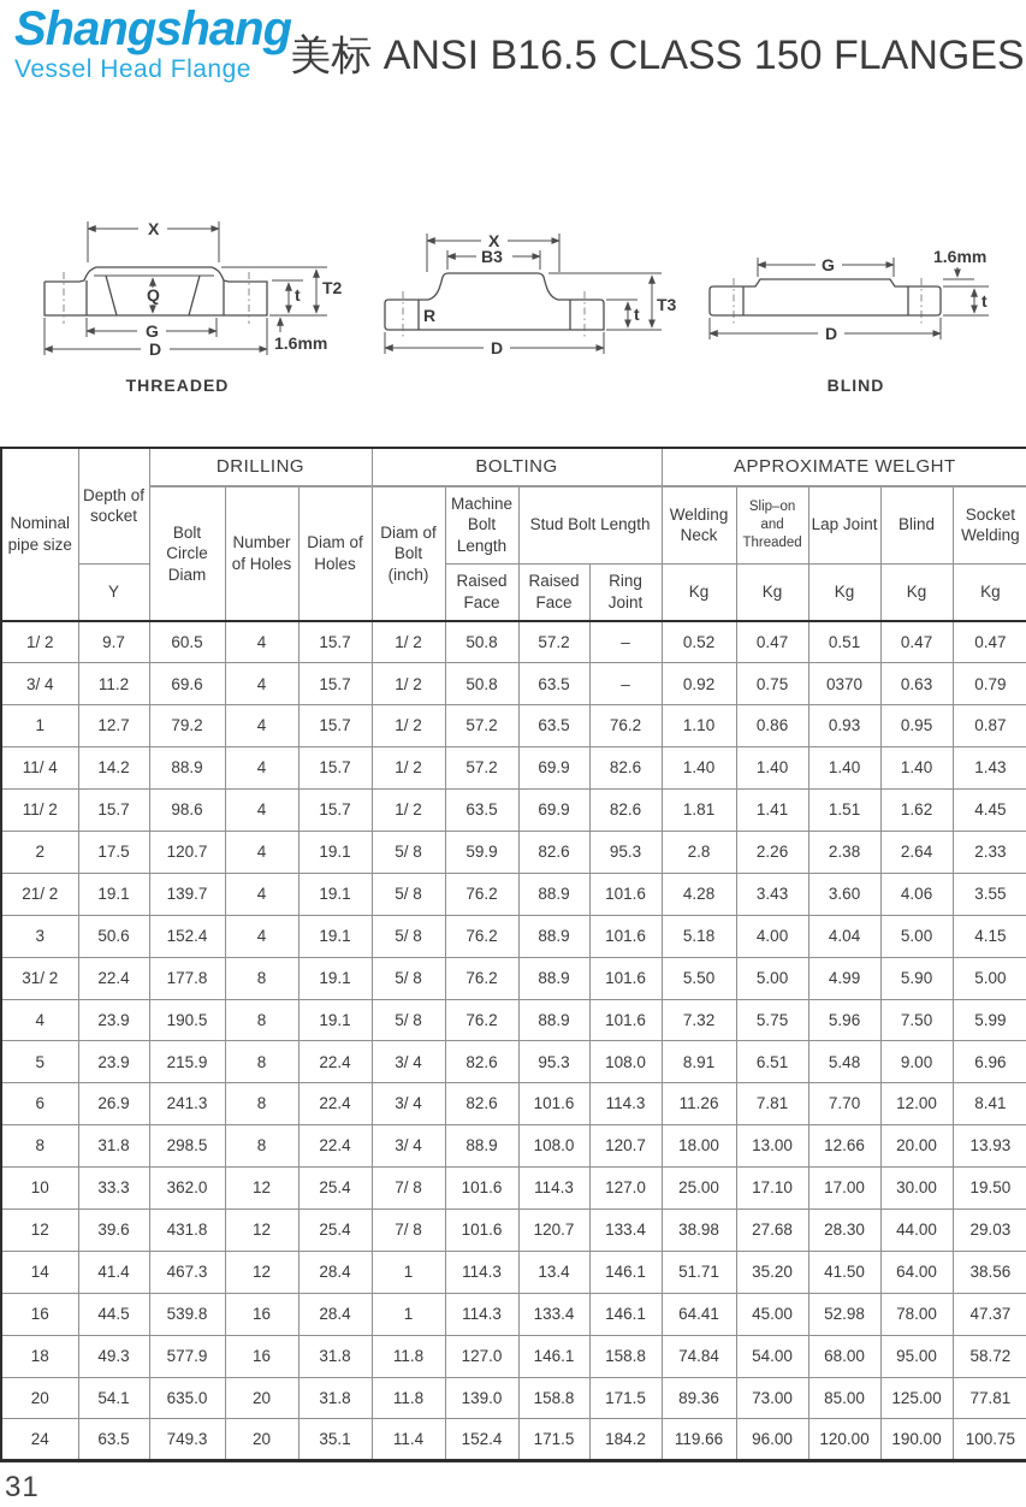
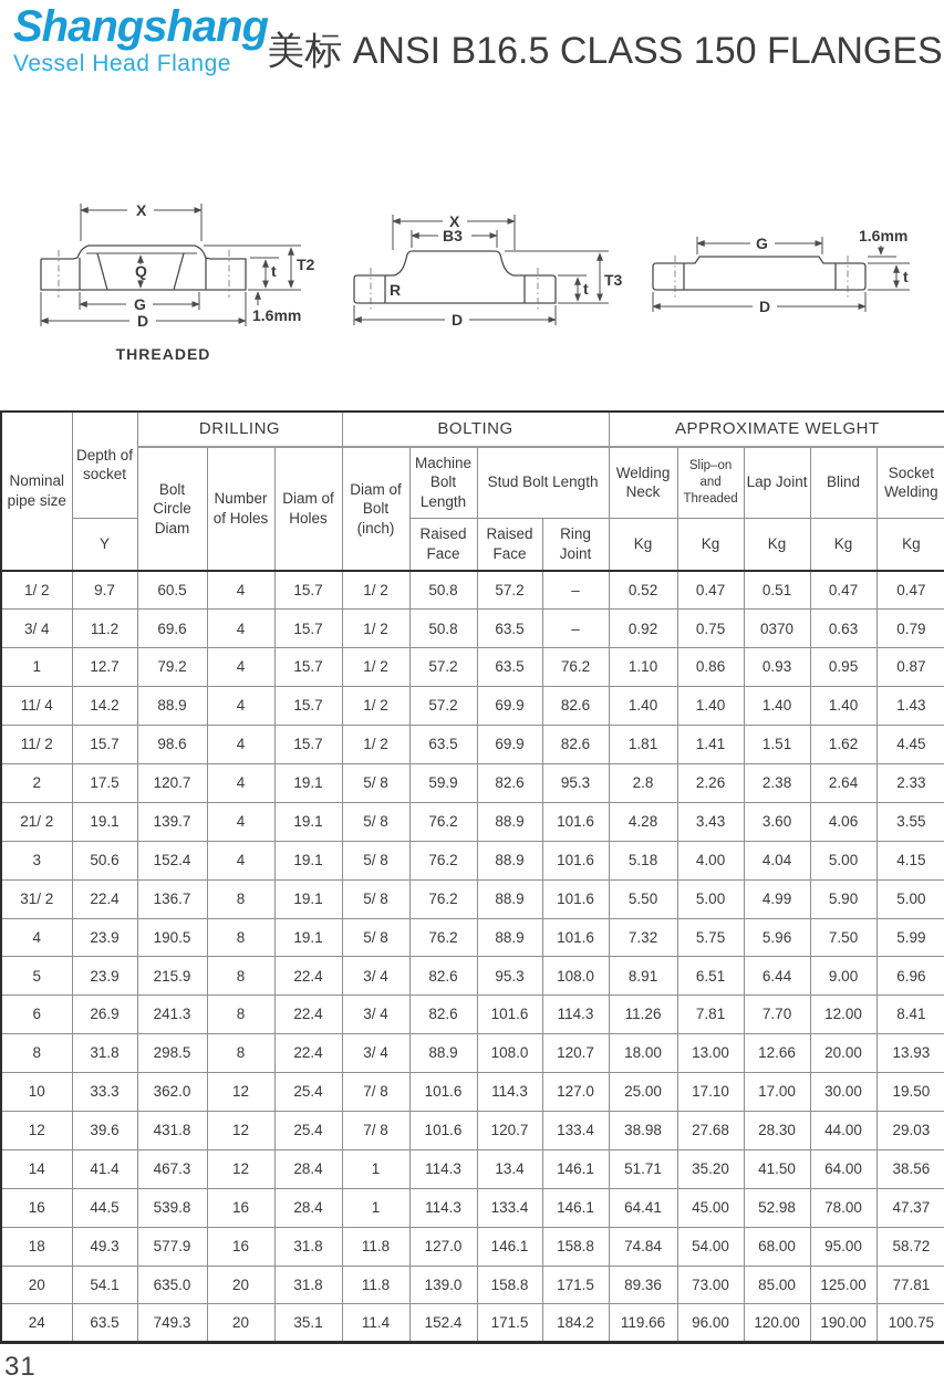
  Shangshang
  Vessel Head Flange
  美标 ANSI B16.5 CLASS 150 FLANGES
  X
  Q
  G
  D
  t
  T2
  1.6mm
  THREADED
  X
  B3
  R
  D
  t
  T3
  G
  1.6mm
  t
  D
- BLIND
  Nominal pipe size	Depth of socket	DRILLING	BOLTING	APPROXIMATE WELGHT
  Bolt Circle Diam	Number of Holes	Diam of Holes	Diam of Bolt (inch)	Machine Bolt Length	Stud Bolt Length	Welding Neck	Slip–on and Threaded	Lap Joint	Blind	Socket Welding
  Y	Raised Face	Raised Face	Ring Joint	Kg	Kg	Kg	Kg	Kg
  1/ 2	9.7	60.5	4	15.7	1/ 2	50.8	57.2	–	0.52	0.47	0.51	0.47	0.47
  3/ 4	11.2	69.6	4	15.7	1/ 2	50.8	63.5	–	0.92	0.75	0370	0.63	0.79
  1	12.7	79.2	4	15.7	1/ 2	57.2	63.5	76.2	1.10	0.86	0.93	0.95	0.87
  11/ 4	14.2	88.9	4	15.7	1/ 2	57.2	69.9	82.6	1.40	1.40	1.40	1.40	1.43
  11/ 2	15.7	98.6	4	15.7	1/ 2	63.5	69.9	82.6	1.81	1.41	1.51	1.62	4.45
  2	17.5	120.7	4	19.1	5/ 8	59.9	82.6	95.3	2.8	2.26	2.38	2.64	2.33
  21/ 2	19.1	139.7	4	19.1	5/ 8	76.2	88.9	101.6	4.28	3.43	3.60	4.06	3.55
  3	50.6	152.4	4	19.1	5/ 8	76.2	88.9	101.6	5.18	4.00	4.04	5.00	4.15
- 31/ 2	22.4	177.8	8	19.1	5/ 8	76.2	88.9	101.6	5.50	5.00	4.99	5.90	5.00
+ 31/ 2	22.4	136.7	8	19.1	5/ 8	76.2	88.9	101.6	5.50	5.00	4.99	5.90	5.00
  4	23.9	190.5	8	19.1	5/ 8	76.2	88.9	101.6	7.32	5.75	5.96	7.50	5.99
- 5	23.9	215.9	8	22.4	3/ 4	82.6	95.3	108.0	8.91	6.51	5.48	9.00	6.96
+ 5	23.9	215.9	8	22.4	3/ 4	82.6	95.3	108.0	8.91	6.51	6.44	9.00	6.96
  6	26.9	241.3	8	22.4	3/ 4	82.6	101.6	114.3	11.26	7.81	7.70	12.00	8.41
  8	31.8	298.5	8	22.4	3/ 4	88.9	108.0	120.7	18.00	13.00	12.66	20.00	13.93
  10	33.3	362.0	12	25.4	7/ 8	101.6	114.3	127.0	25.00	17.10	17.00	30.00	19.50
  12	39.6	431.8	12	25.4	7/ 8	101.6	120.7	133.4	38.98	27.68	28.30	44.00	29.03
  14	41.4	467.3	12	28.4	1	114.3	13.4	146.1	51.71	35.20	41.50	64.00	38.56
  16	44.5	539.8	16	28.4	1	114.3	133.4	146.1	64.41	45.00	52.98	78.00	47.37
  18	49.3	577.9	16	31.8	11.8	127.0	146.1	158.8	74.84	54.00	68.00	95.00	58.72
  20	54.1	635.0	20	31.8	11.8	139.0	158.8	171.5	89.36	73.00	85.00	125.00	77.81
  24	63.5	749.3	20	35.1	11.4	152.4	171.5	184.2	119.66	96.00	120.00	190.00	100.75
  31
